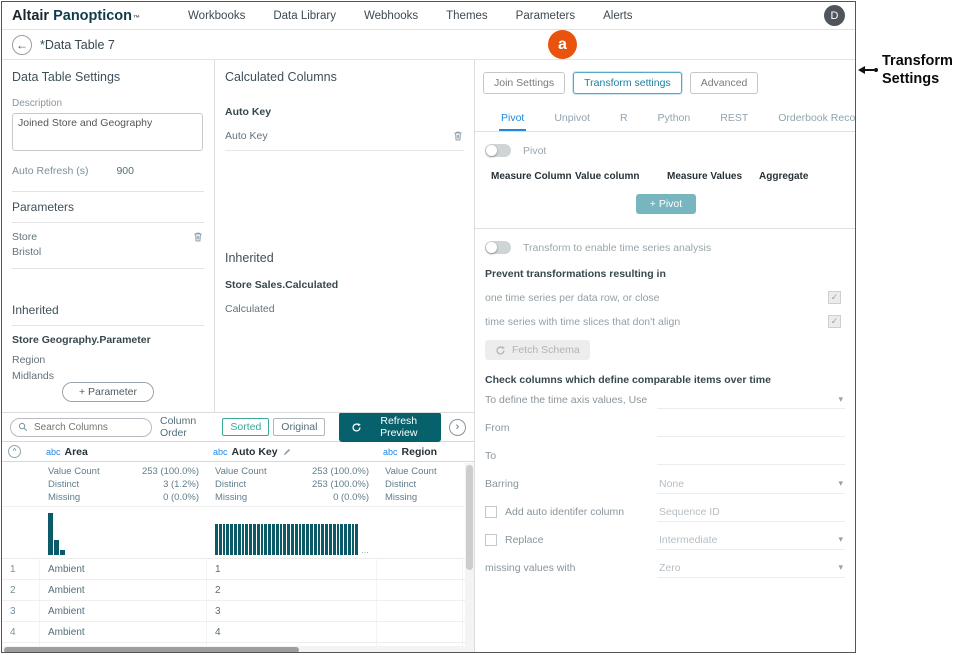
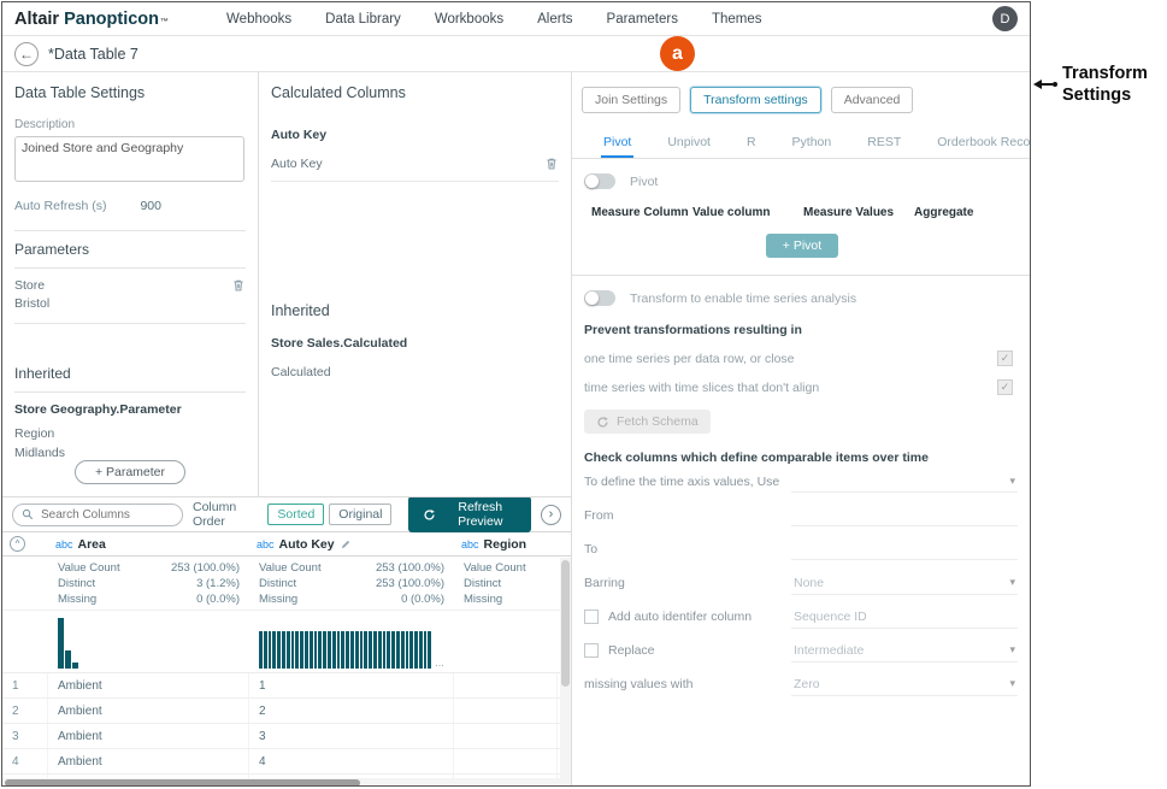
  Altair
  Panopticon
- Workbooks
+ Webhooks
  Data Library
- Webhooks
+ Workbooks
- Themes
+ Alerts
  Parameters
- Alerts
+ Themes
  D
  ←
  *Data Table 7
  Data Table Settings
  Description
  Joined Store and Geography
  Auto Refresh (s)
  900
  Parameters
  Store
  Bristol
  Inherited
  Store Geography.Parameter
  Region
  Midlands
  + Parameter
  Calculated Columns
  Auto Key
  Auto Key
  Inherited
  Store Sales.Calculated
  Calculated
  Join Settings
  Transform settings
  Advanced
  Pivot
  Unpivot
  R
  Python
  REST
  Pivot
  Measure Column
  Value column
  Measure Values
  Aggregate
  + Pivot
  Transform to enable time series analysis
  Prevent transformations resulting in
  one time series per data row, or close
  ✓
  time series with time slices that don't align
  ✓
  Fetch Schema
  Check columns which define comparable items over time
  To define the time axis values, Use
  ▾
  From
  To
  Barring
  None
  ▾
  Add auto identifer column
  Sequence ID
  Replace
  Intermediate
  ▾
  missing values with
  Zero
  ▾
  Search Columns
  Column Order
  Sorted
  Original
  Refresh Preview
  ›
  ^
  abc
  Area
  abc
  Auto Key
  abc
  Region
  Value Count
  253 (100.0%)
  Distinct
  3 (1.2%)
  Missing
  0 (0.0%)
  Value Count
  253 (100.0%)
  Distinct
  253 (100.0%)
  Missing
  0 (0.0%)
  Value Count
  Distinct
  Missing
  ...
  1
  Ambient
  1
  2
  Ambient
  2
  3
  Ambient
  3
  4
  Ambient
  4
  a
  Transform
  Settings
